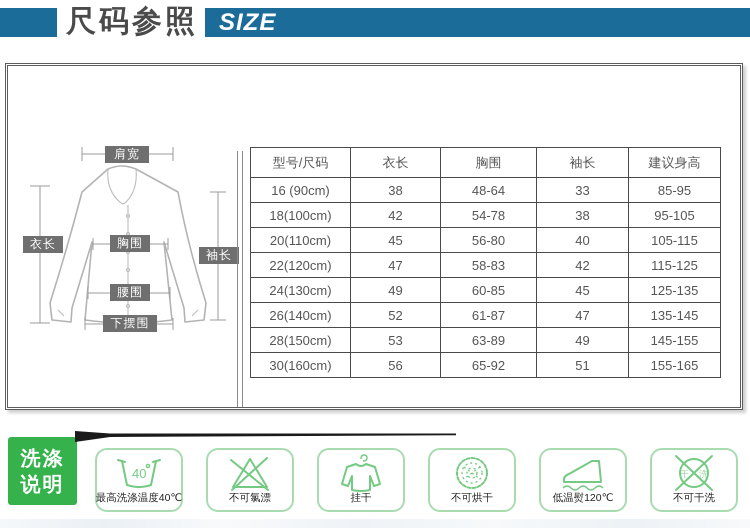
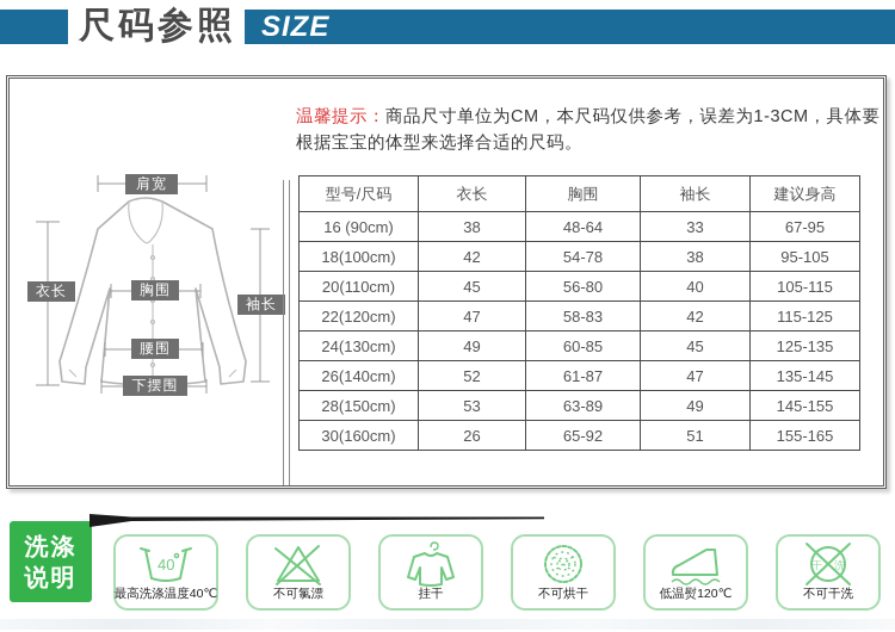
  尺码参照
  SIZE
  肩宽
  衣长
  胸围
  袖长
  腰围
  下摆围
+ 温馨提示：商品尺寸单位为CM，本尺码仅供参考，误差为1-3CM，具体要根据宝宝的体型来选择合适的尺码。
  型号/尺码	衣长	胸围	袖长	建议身高
- 16 (90cm)	38	48-64	33	85-95
+ 16 (90cm)	38	48-64	33	67-95
  18(100cm)	42	54-78	38	95-105
  20(110cm)	45	56-80	40	105-115
  22(120cm)	47	58-83	42	115-125
  24(130cm)	49	60-85	45	125-135
  26(140cm)	52	61-87	47	135-145
  28(150cm)	53	63-89	49	145-155
- 30(160cm)	56	65-92	51	155-165
+ 30(160cm)	26	65-92	51	155-165
  洗涤
  说明
  40
  最高洗涤温度40℃
  不可氯漂
  挂干
  不可烘干
  低温熨120℃
  干
  洗
  不可干洗
